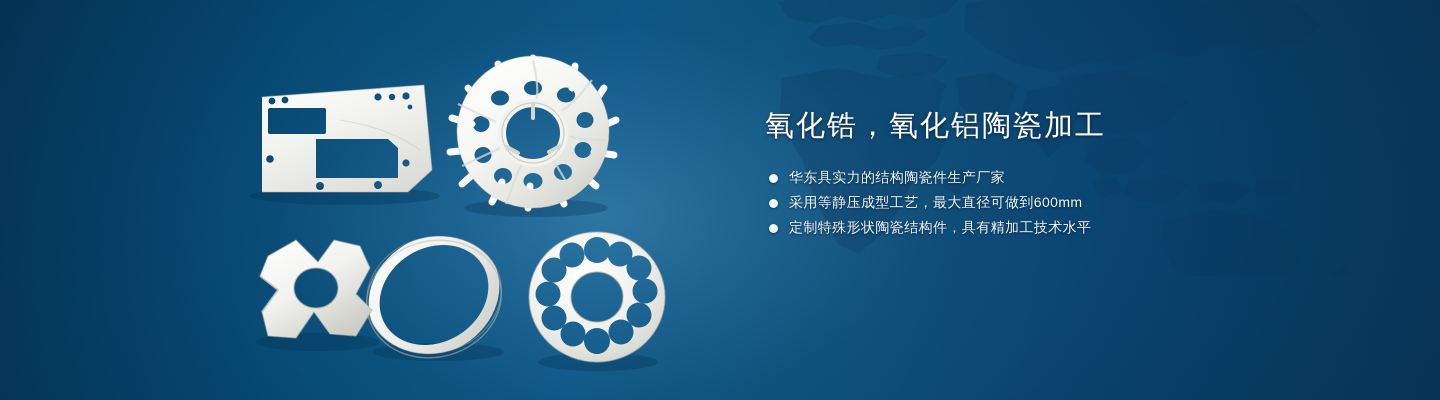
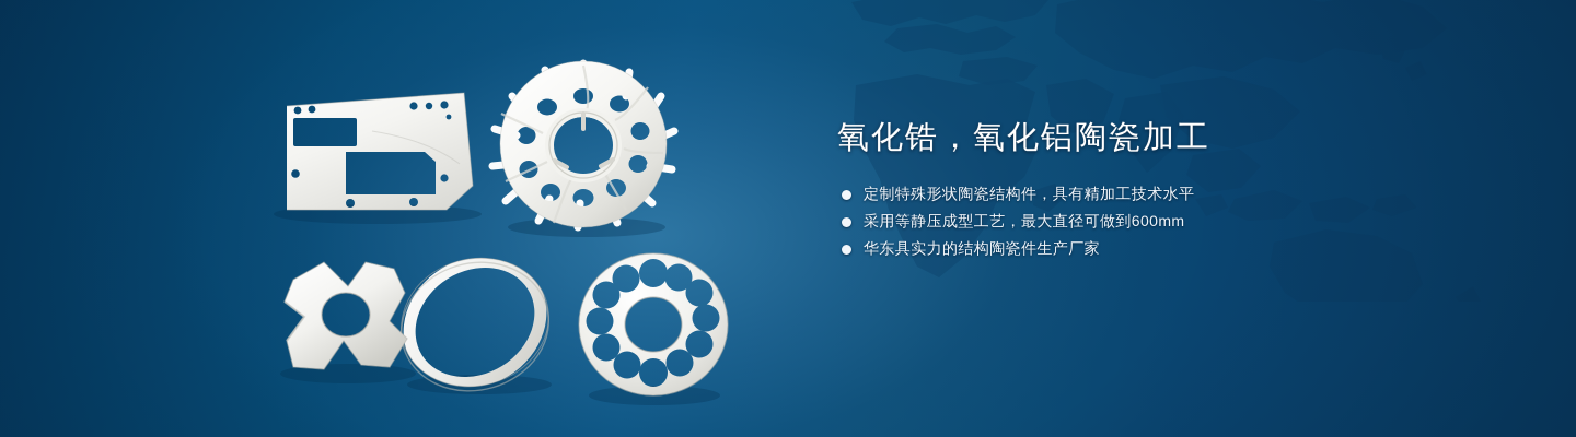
  氧化锆，氧化铝陶瓷加工
- 华东具实力的结构陶瓷件生产厂家
+ 定制特殊形状陶瓷结构件，具有精加工技术水平
  采用等静压成型工艺，最大直径可做到600mm
- 定制特殊形状陶瓷结构件，具有精加工技术水平
+ 华东具实力的结构陶瓷件生产厂家
